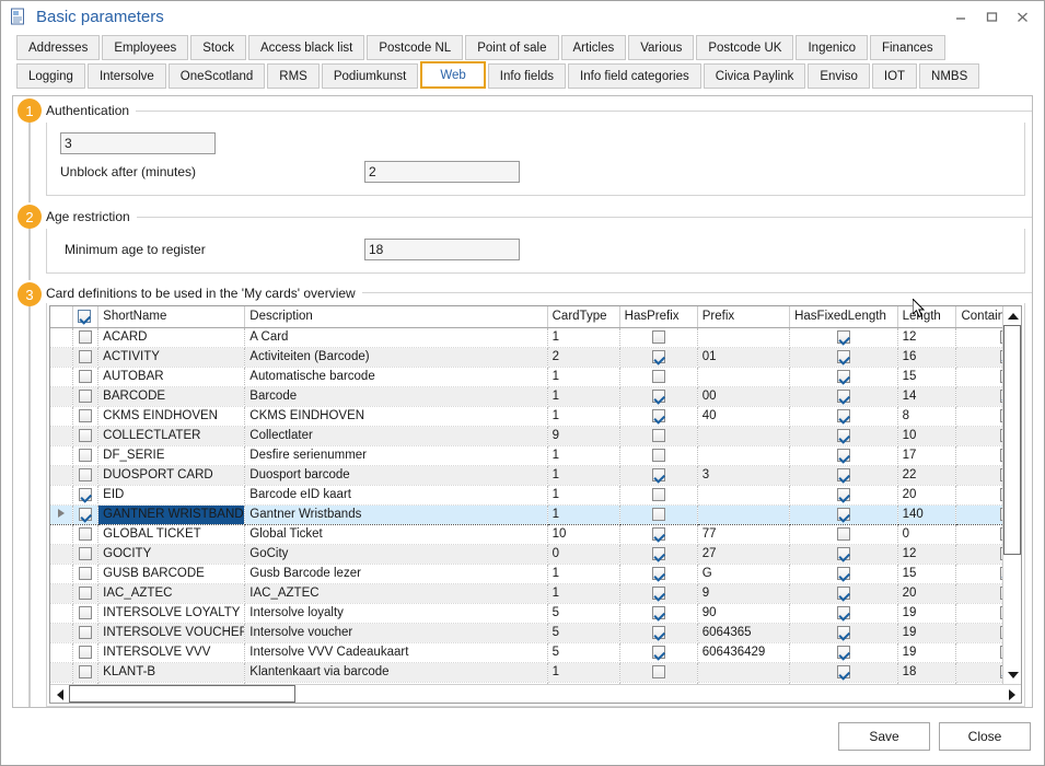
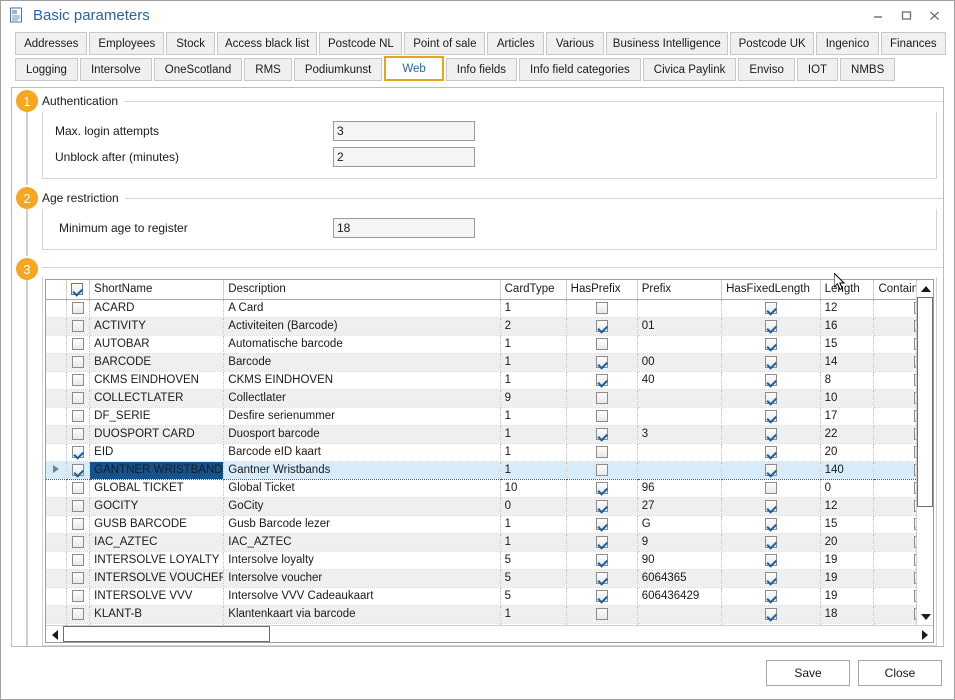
  Basic parameters
  Addresses
  Employees
  Stock
  Access black list
  Postcode NL
  Point of sale
  Articles
  Various
+ Business Intelligence
  Postcode UK
  Ingenico
  Finances
  Logging
  Intersolve
  OneScotland
  RMS
  Podiumkunst
  Web
  Info fields
  Info field categories
  Civica Paylink
  Enviso
  IOT
  NMBS
  1
  Authentication
+ Max. login attempts
  3
  Unblock after (minutes)
  2
  2
  Age restriction
  Minimum age to register
  18
  3
- Card definitions to be used in the 'My cards' overview
  		ShortName	Description	CardType	HasPrefix	Prefix	HasFixedLength	Legth	Contain
  		ACARD	A Card	1				12
  		ACTIVITY	Activiteiten (Barcode)	2		01		16
  		AUTOBAR	Automatische barcode	1				15
  		BARCODE	Barcode	1		00		14
  		CKMS EINDHOVEN	CKMS EINDHOVEN	1		40		8
  		COLLECTLATER	Collectlater	9				10
  		DF_SERIE	Desfire serienummer	1				17
  		DUOSPORT CARD	Duosport barcode	1		3		22
  		EID	Barcode eID kaart	1				20
  		GANTNER WRISTBAND	Gantner Wristbands	1				140
- 		GLOBAL TICKET	Global Ticket	10		77		0
+ 		GLOBAL TICKET	Global Ticket	10		96		0
  		GOCITY	GoCity	0		27		12
  		GUSB BARCODE	Gusb Barcode lezer	1		G		15
  		IAC_AZTEC	IAC_AZTEC	1		9		20
  		INTERSOLVE LOYALTY	Intersolve loyalty	5		90		19
  		INTERSOLVE VOUCHER	Intersolve voucher	5		6064365		19
  		INTERSOLVE VVV	Intersolve VVV Cadeaukaart	5		606436429		19
  		KLANT-B	Klantenkaart via barcode	1				18
  Save
  Close
